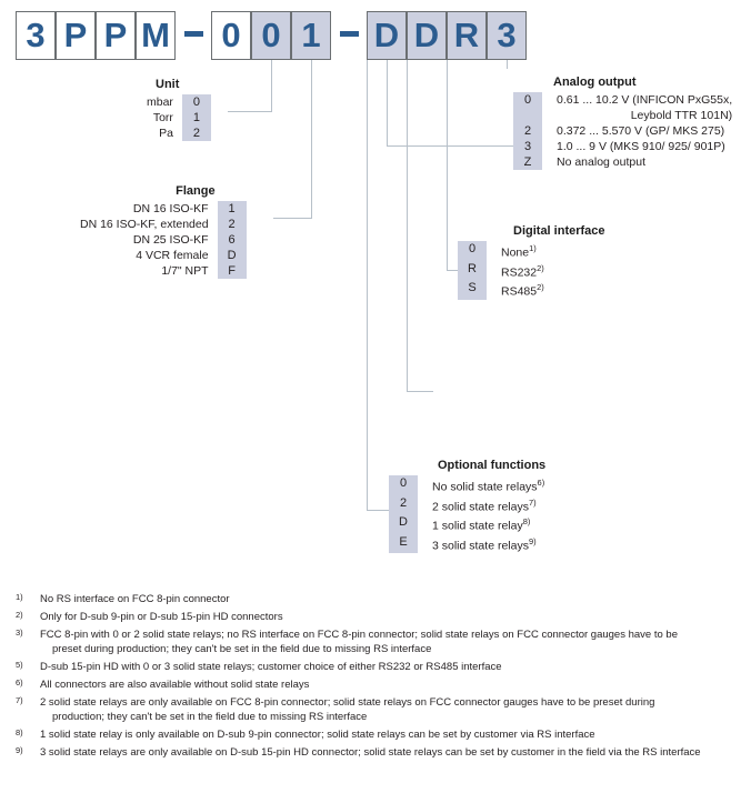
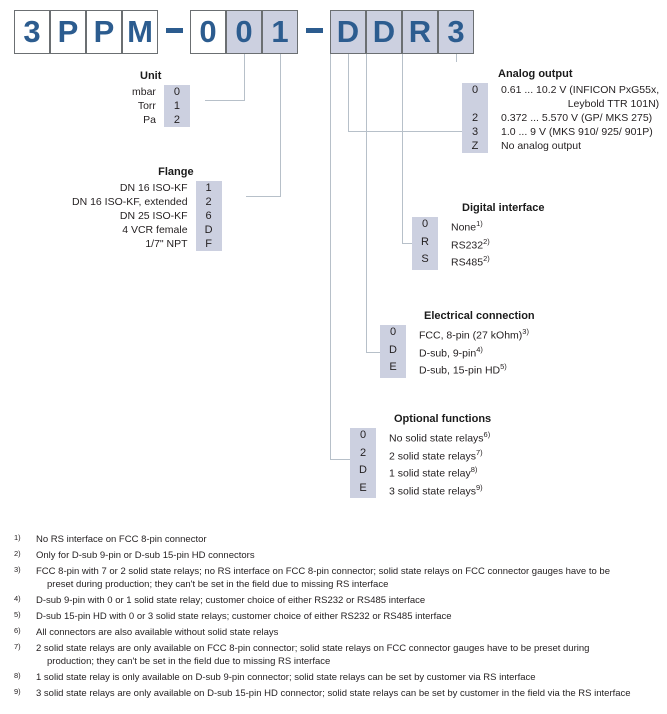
  3
  P
  P
  M
  0
  0
  1
  D
  D
  R
  3
  Unit
  mbar	0
  Torr	1
  Pa	2
  Flange
  DN 16 ISO-KF	1
  DN 16 ISO-KF, extended	2
  DN 25 ISO-KF	6
  4 VCR female	D
  1/7" NPT	F
  Analog output
  0	0.61 ... 10.2 V (INFICON PxG55x,
  	Leybold TTR 101N)
  2	0.372 ... 5.570 V (GP/ MKS 275)
  3	1.0 ... 9 V (MKS 910/ 925/ 901P)
  Z	No analog output
  Digital interface
  0	None1)
  R	RS2322)
  S	RS4852)
+ Electrical connection
+ 0	FCC, 8-pin (27 kOhm)3)
+ D	D-sub, 9-pin4)
+ E	D-sub, 15-pin HD5)
  Optional functions
  0	No solid state relays6)
  2	2 solid state relays7)
  D	1 solid state relay8)
  E	3 solid state relays9)
  1)
  No RS interface on FCC 8-pin connector
  2)
  Only for D-sub 9-pin or D-sub 15-pin HD connectors
  3)
- FCC 8-pin with 0 or 2 solid state relays; no RS interface on FCC 8-pin connector; solid state relays on FCC connector gauges have to be
+ FCC 8-pin with 7 or 2 solid state relays; no RS interface on FCC 8-pin connector; solid state relays on FCC connector gauges have to be
  preset during production; they can't be set in the field due to missing RS interface
+ 4)
+ D-sub 9-pin with 0 or 1 solid state relay; customer choice of either RS232 or RS485 interface
  5)
  D-sub 15-pin HD with 0 or 3 solid state relays; customer choice of either RS232 or RS485 interface
  6)
  All connectors are also available without solid state relays
  7)
  2 solid state relays are only available on FCC 8-pin connector; solid state relays on FCC connector gauges have to be preset during
  production; they can't be set in the field due to missing RS interface
  8)
  1 solid state relay is only available on D-sub 9-pin connector; solid state relays can be set by customer via RS interface
  9)
  3 solid state relays are only available on D-sub 15-pin HD connector; solid state relays can be set by customer in the field via the RS interface
